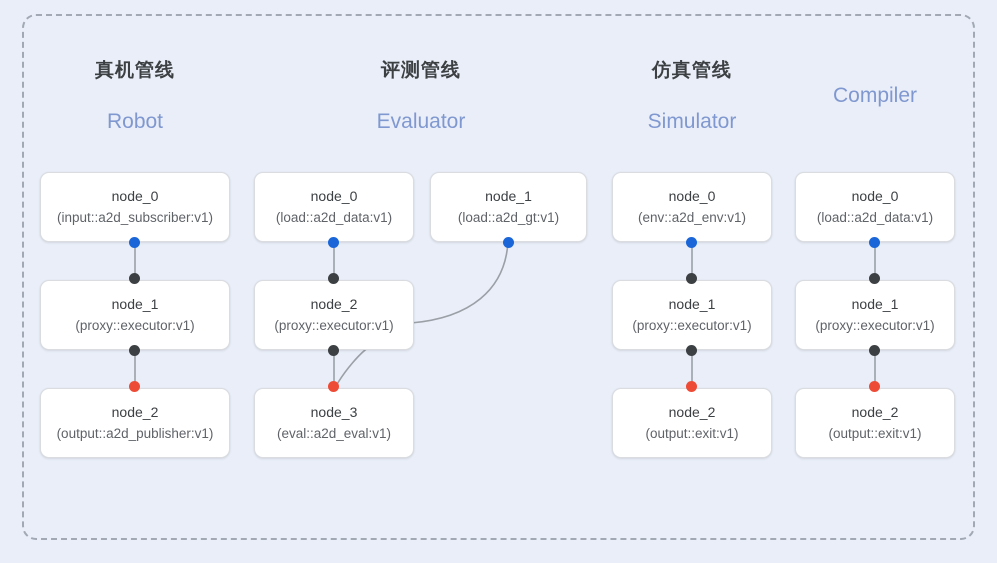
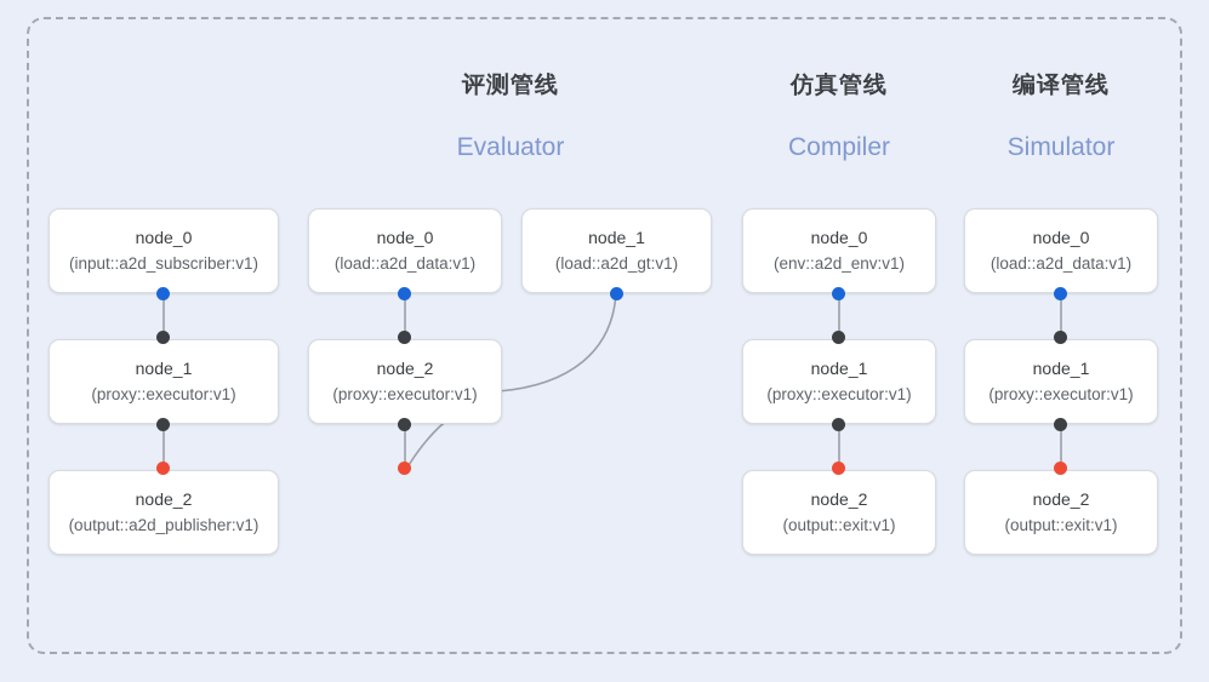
- 真机管线
- Robot
  评测管线
  Evaluator
  仿真管线
- Simulator
+ Compiler
+ 编译管线
- Compiler
+ Simulator
  node_0
  (input::a2d_subscriber:v1)
  node_1
  (proxy::executor:v1)
  node_2
  (output::a2d_publisher:v1)
  node_0
  (load::a2d_data:v1)
  node_1
  (load::a2d_gt:v1)
  node_2
  (proxy::executor:v1)
- node_3
- (eval::a2d_eval:v1)
  node_0
  (env::a2d_env:v1)
  node_1
  (proxy::executor:v1)
  node_2
  (output::exit:v1)
  node_0
  (load::a2d_data:v1)
  node_1
  (proxy::executor:v1)
  node_2
  (output::exit:v1)
